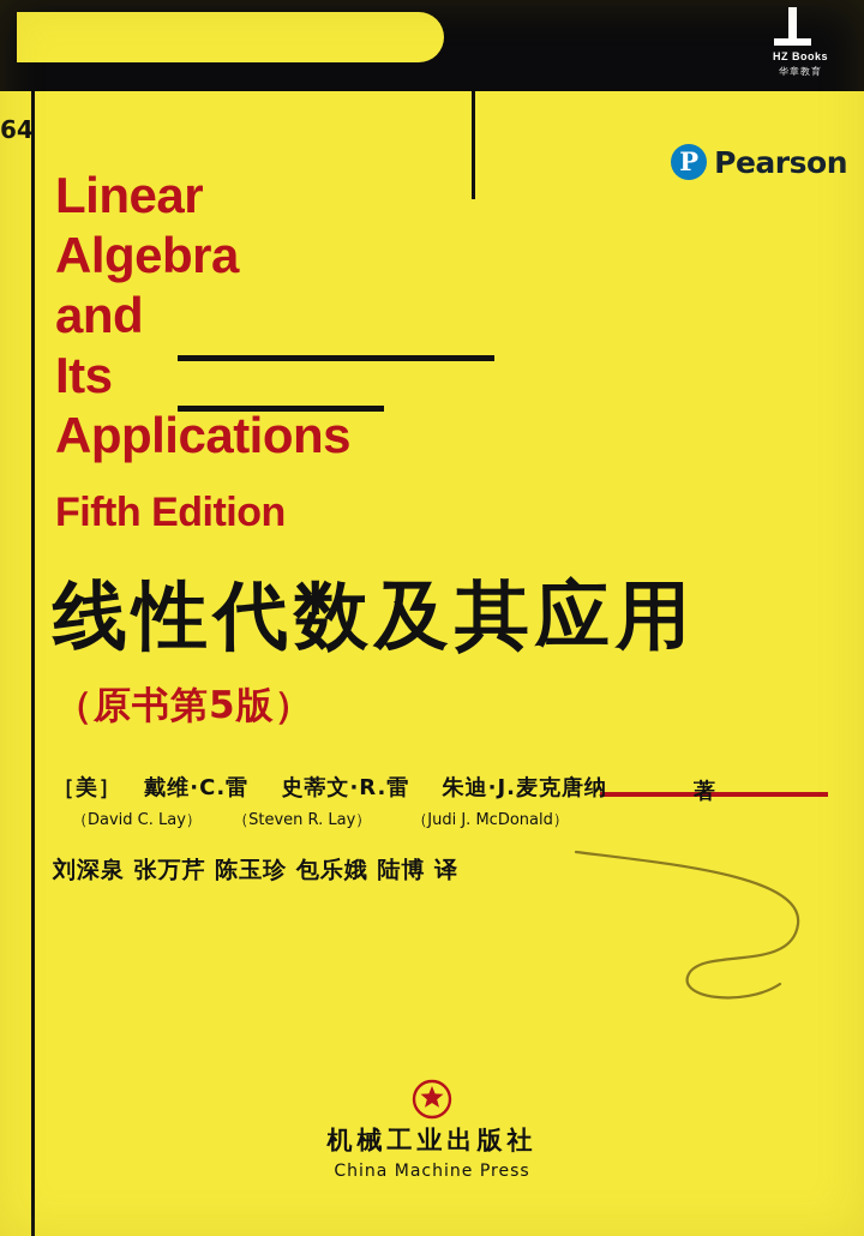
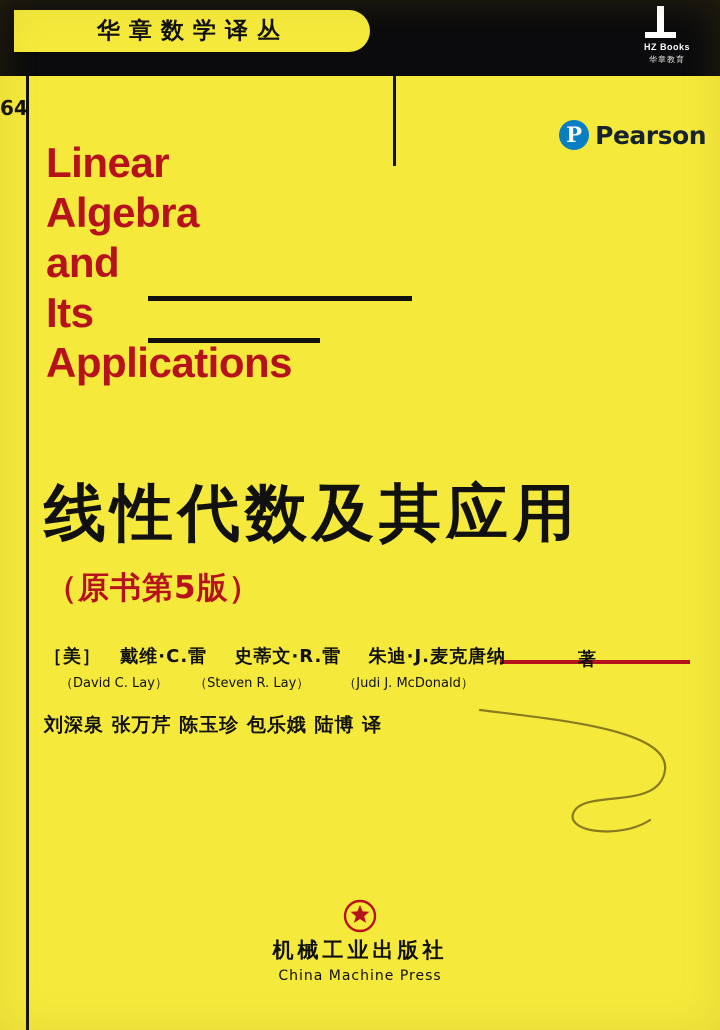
+ 华章数学译丛
  HZ Books
  华章教育
  64
  P
  Pearson
  Linear
  Algebra
  and
  Its
  Applications
- Fifth Edition
  线性代数及其应用
  （原书第5版）
  ［美］ 戴维·C.雷 史蒂文·R.雷 朱迪·J.麦克唐纳
  著
  （David C. Lay） （Steven R. Lay） （Judi J. McDonald）
  刘深泉 张万芹 陈玉珍 包乐娥 陆博 译
  机械工业出版社
  China Machine Press
